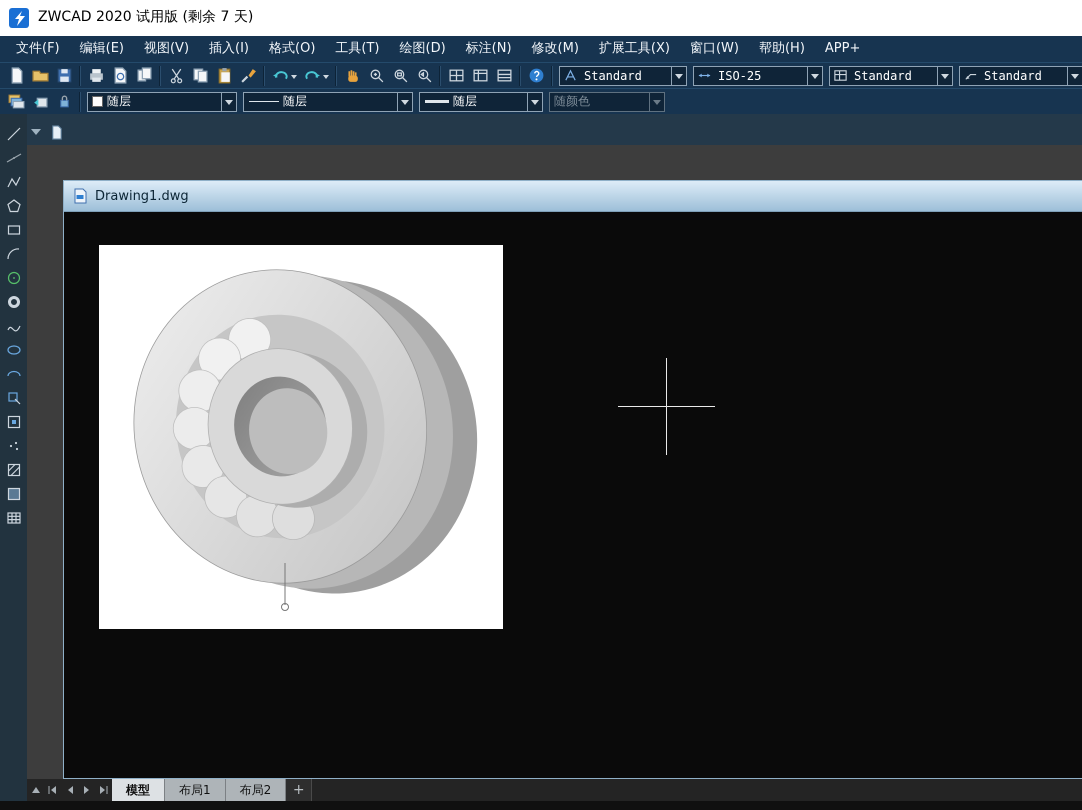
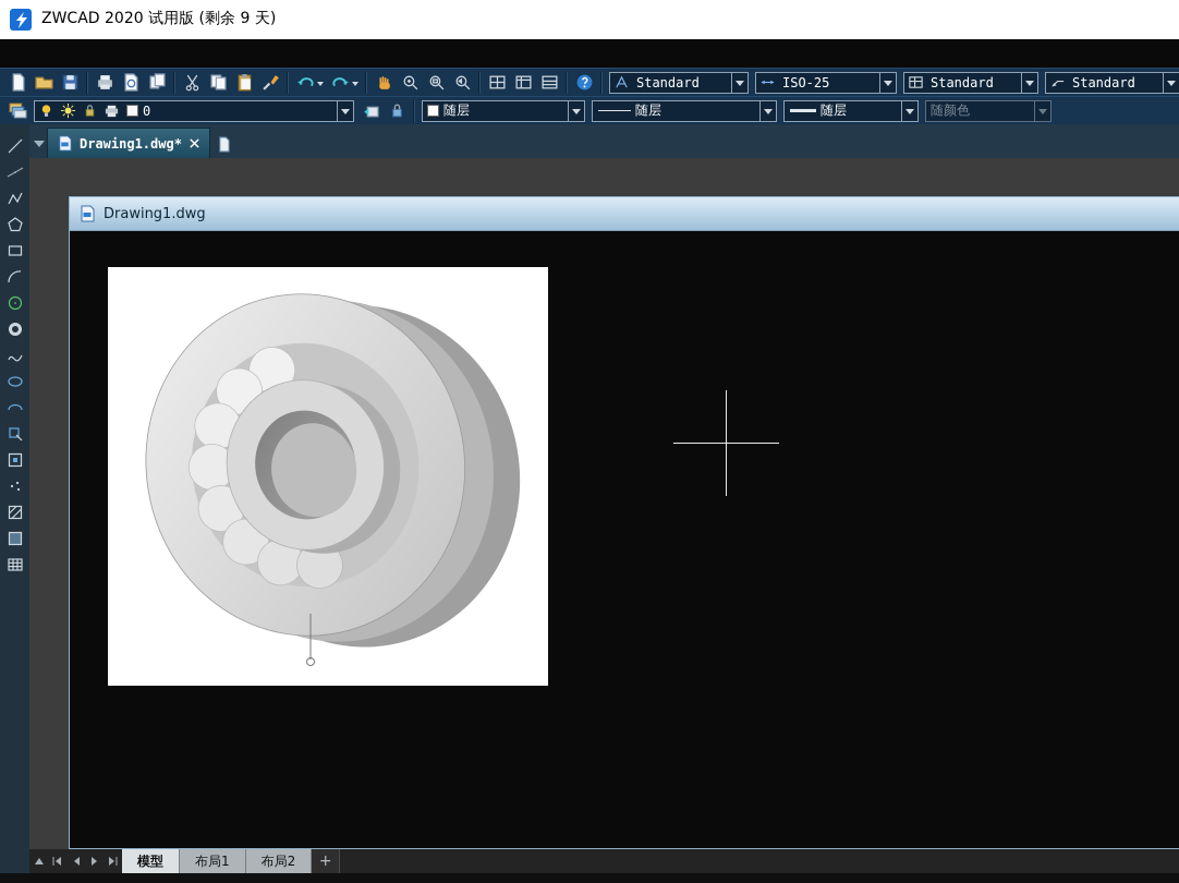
- ZWCAD 2020 试用版 (剩余 7 天)
+ ZWCAD 2020 试用版 (剩余 9 天)
- 文件(F)
- 编辑(E)
- 视图(V)
- 插入(I)
- 格式(O)
- 工具(T)
- 绘图(D)
- 标注(N)
- 修改(M)
- 扩展工具(X)
- 窗口(W)
- 帮助(H)
- APP+
  Standard
  ISO-25
  Standard
  Standard
+ 0
  随层
  随层
  随层
  随颜色
+ Drawing1.dwg*
  Drawing1.dwg
  模型
  布局1
  布局2
  +
